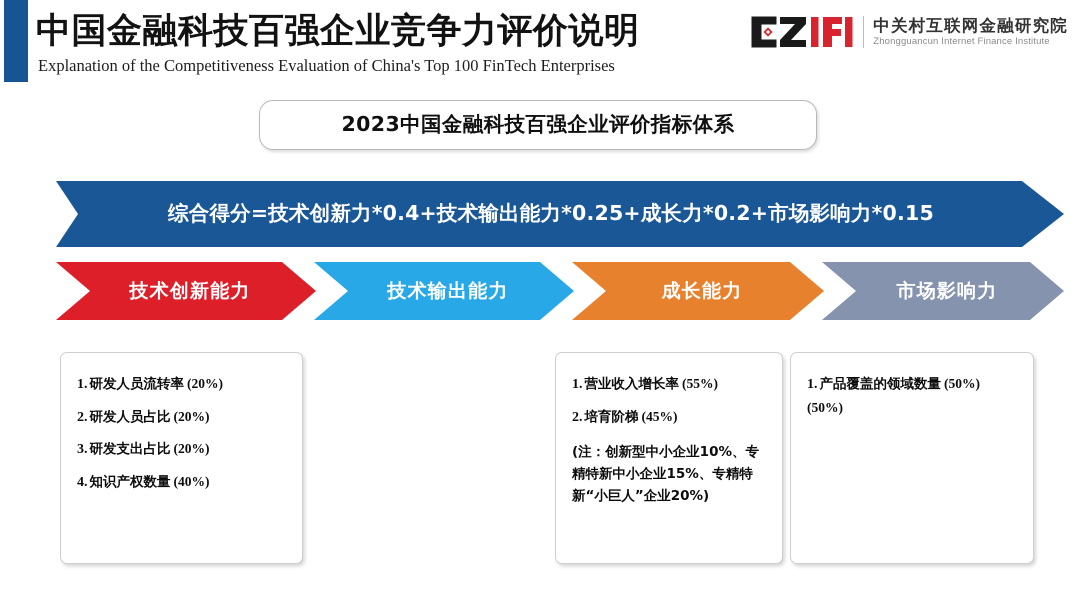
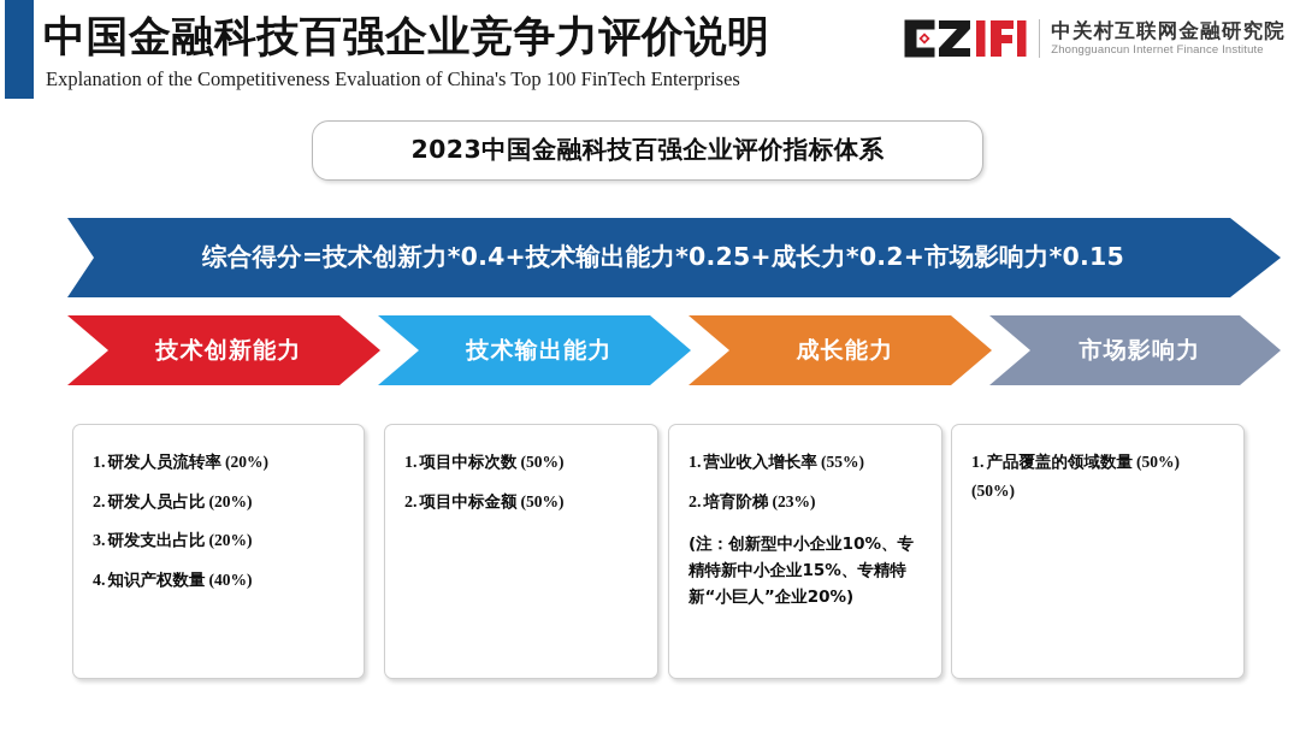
  中国金融科技百强企业竞争力评价说明
  Explanation of the Competitiveness Evaluation of China's Top 100 FinTech Enterprises
  中关村互联网金融研究院
  Zhongguancun Internet Finance Institute
  2023中国金融科技百强企业评价指标体系
  综合得分=技术创新力*0.4+技术输出能力*0.25+成长力*0.2+市场影响力*0.15
  技术创新能力
  技术输出能力
  成长能力
  市场影响力
  1. 研发人员流转率 (20%)
  2. 研发人员占比 (20%)
  3. 研发支出占比 (20%)
  4. 知识产权数量 (40%)
+ 1. 项目中标次数 (50%)
+ 2. 项目中标金额 (50%)
  1. 营业收入增长率 (55%)
- 2. 培育阶梯 (45%)
+ 2. 培育阶梯 (23%)
  (注：创新型中小企业10%、专精特新中小企业15%、专精特新“小巨人”企业20%)
  1. 产品覆盖的领域数量 (50%)
  (50%)
